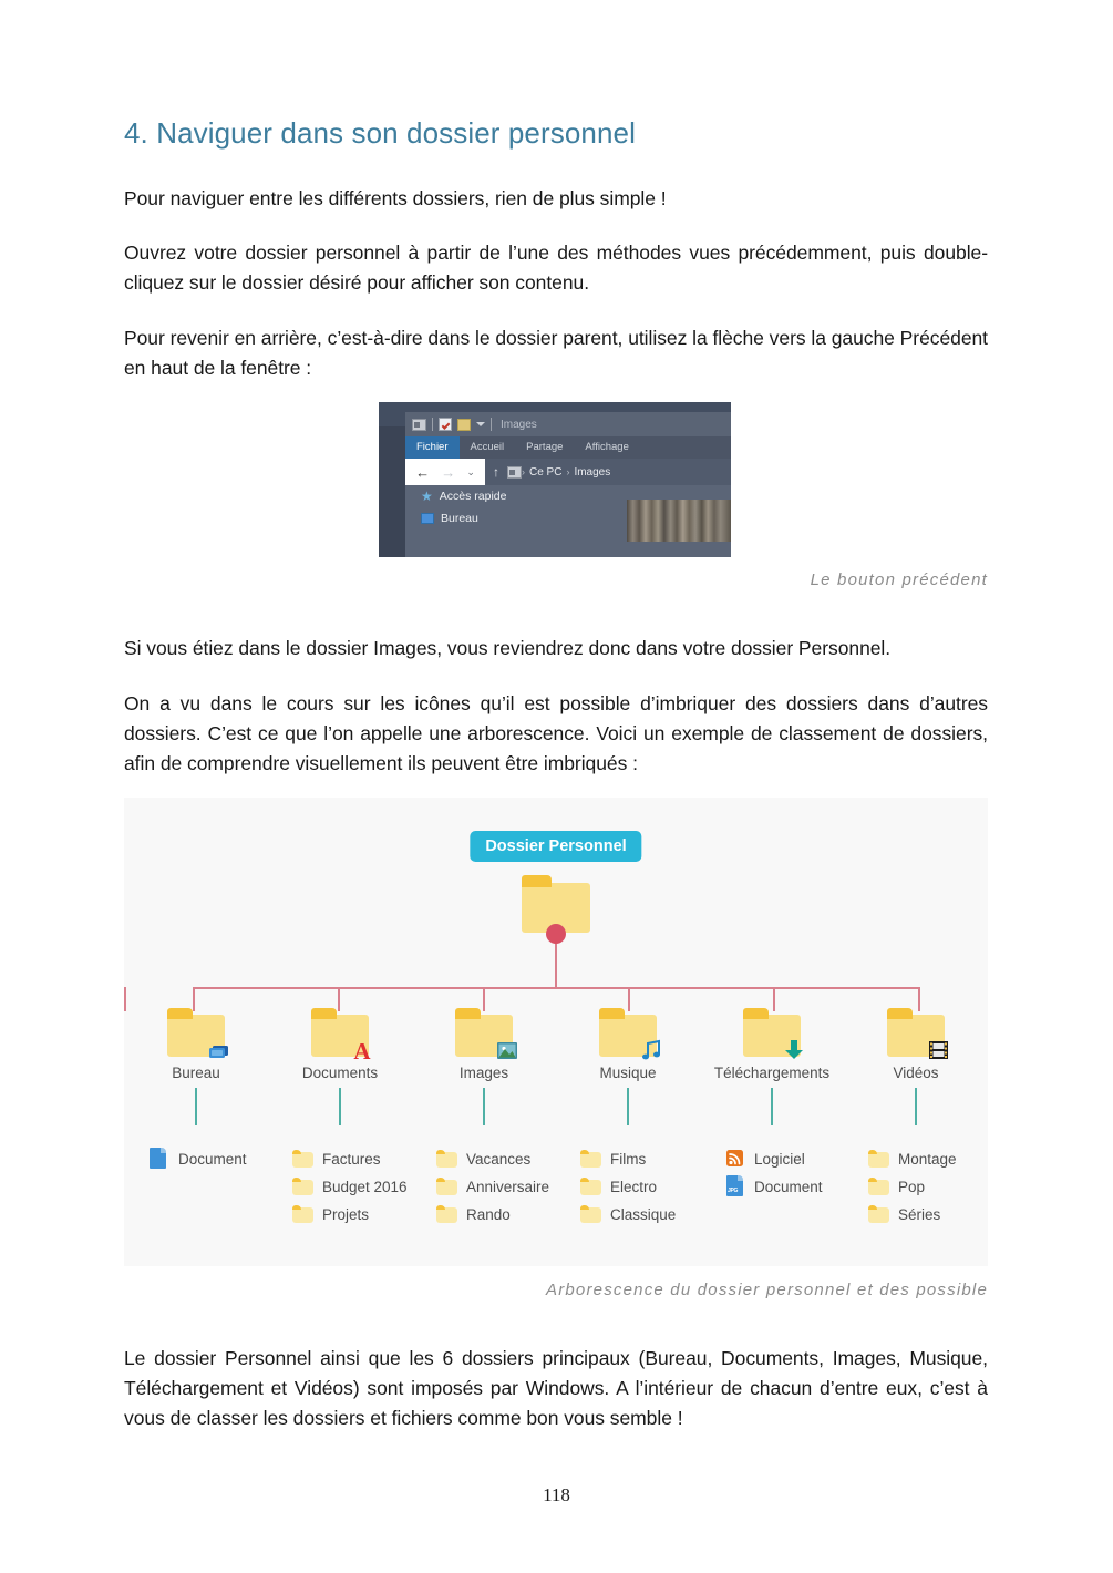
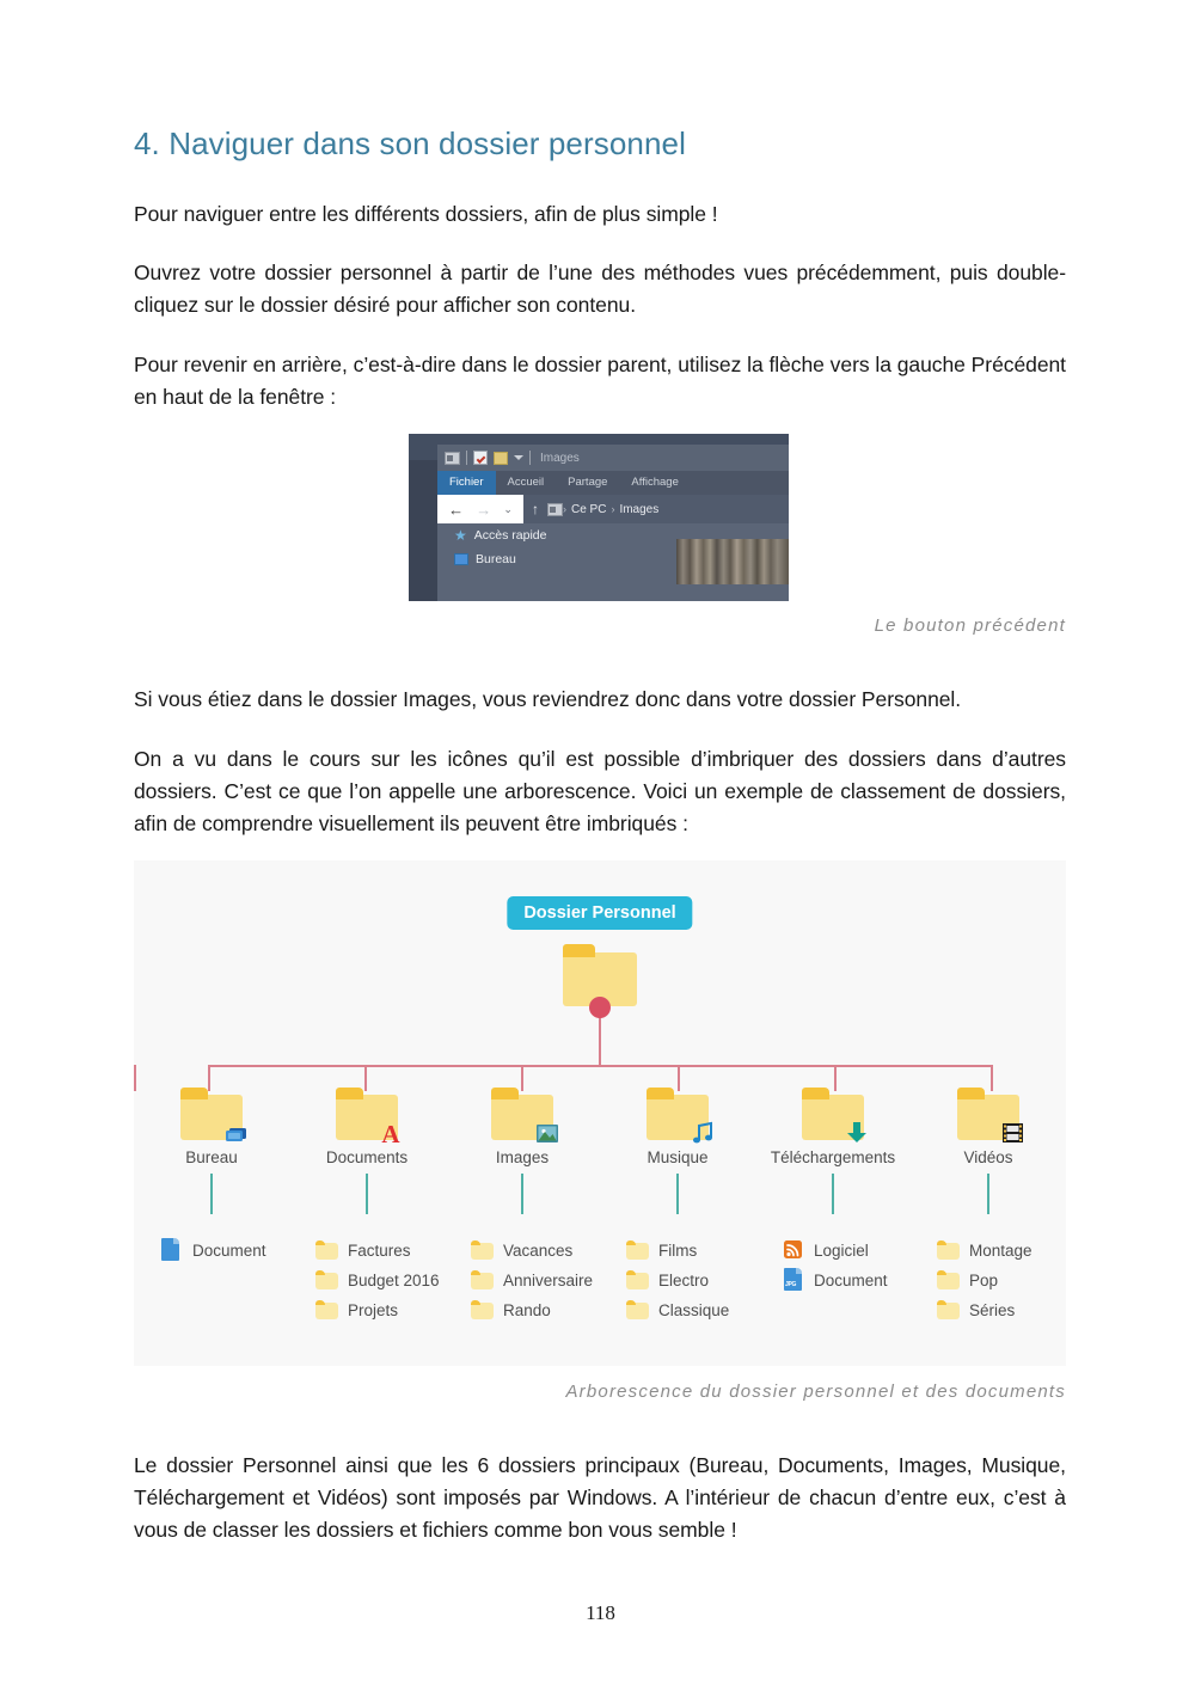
  4. Naviguer dans son dossier personnel
- Pour naviguer entre les différents dossiers, rien de plus simple !
+ Pour naviguer entre les différents dossiers, afin de plus simple !
  Ouvrez votre dossier personnel à partir de l’une des méthodes vues précédemment, puis double-cliquez sur le dossier désiré pour afficher son contenu.
  Pour revenir en arrière, c’est-à-dire dans le dossier parent, utilisez la flèche vers la gauche Précédent en haut de la fenêtre :
  Le bouton précédent
  Si vous étiez dans le dossier Images, vous reviendrez donc dans votre dossier Personnel.
  On a vu dans le cours sur les icônes qu’il est possible d’imbriquer des dossiers dans d’autres dossiers. C’est ce que l’on appelle une arborescence. Voici un exemple de classement de dossiers, afin de comprendre visuellement ils peuvent être imbriqués :
- Arborescence du dossier personnel et des possible
+ Arborescence du dossier personnel et des documents
  Le dossier Personnel ainsi que les 6 dossiers principaux (Bureau, Documents, Images, Musique, Téléchargement et Vidéos) sont imposés par Windows. A l’intérieur de chacun d’entre eux, c’est à vous de classer les dossiers et fichiers comme bon vous semble !
  Images
  Fichier
  Accueil
  Partage
  Affichage
  ←
  →
  ⌄
  ↑
  ›
  Ce PC
  ›
  Images
  ★
  Accès rapide
  Bureau
  Dossier Personnel
  Bureau
  A
  Documents
  Images
  Musique
  Téléchargements
  Vidéos
  Document
  Factures
  Budget 2016
  Projets
  Vacances
  Anniversaire
  Rando
  Films
  Electro
  Classique
  Logiciel
  Document
  Montage
  Pop
  Séries
  118
